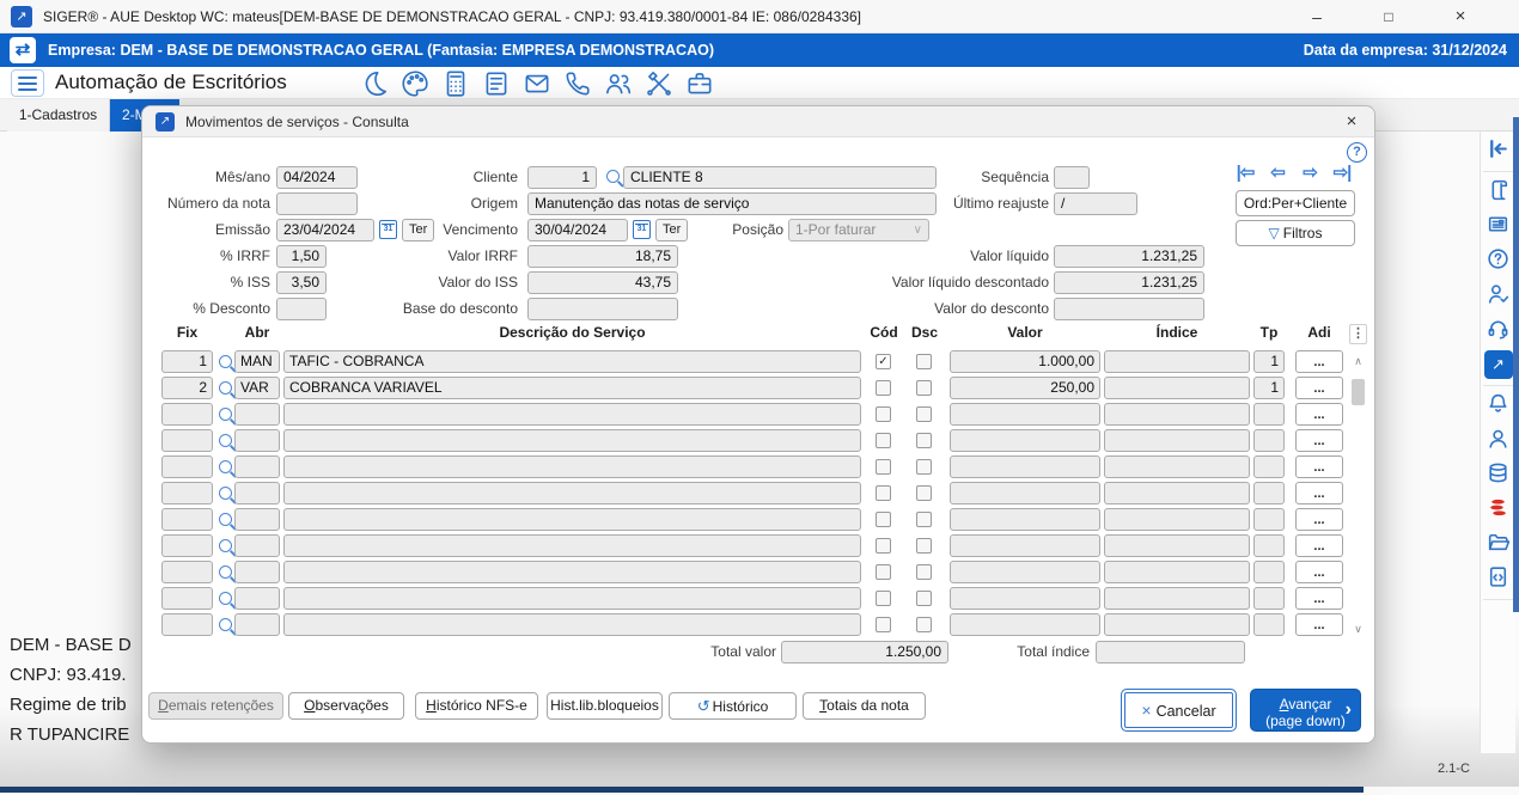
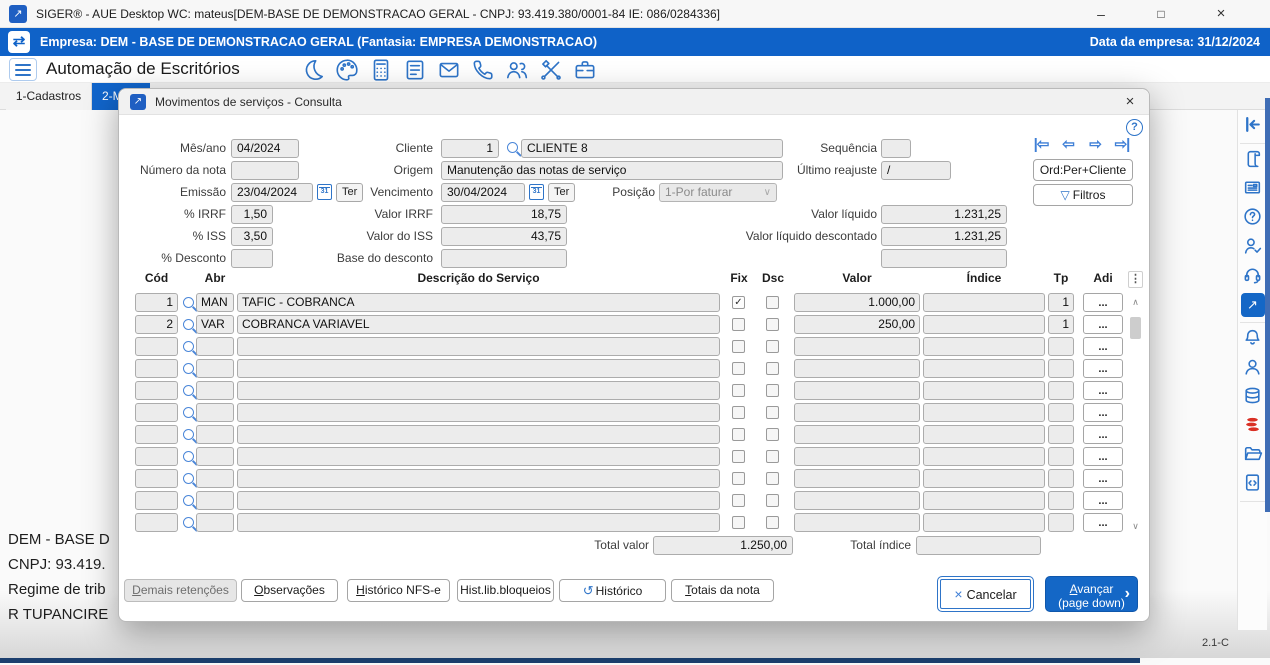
  ↗
  SIGER® - AUE Desktop WC: mateus[DEM-BASE DE DEMONSTRACAO GERAL - CNPJ: 93.419.380/0001-84 IE: 086/0284336]
  –
  □
  ×
  ⇄
  Empresa: DEM - BASE DE DEMONSTRACAO GERAL (Fantasia: EMPRESA DEMONSTRACAO)
  Data da empresa: 31/12/2024
  Automação de Escritórios
  1-Cadastros
  DEM - BASE D
  CNPJ: 93.419.
  Regime de trib
  R TUPANCIRE
  2.1-C
  ↗
  ↗
  Movimentos de serviços - Consulta
  ×
  ?
  |⇦
  ⇦
  ⇨
  ⇨|
  Ord:Per+Cliente
  ▽ Filtros
  Mês/ano
  04/2024
  Cliente
  1
  CLIENTE 8
  Sequência
  Número da nota
  Origem
  Manutenção das notas de serviço
  Último reajuste
  /
  Emissão
  23/04/2024
  Ter
  Vencimento
  30/04/2024
  Ter
  Posição
  1-Por faturar
  ∨
  % IRRF
  1,50
  Valor IRRF
  18,75
  Valor líquido
  1.231,25
  % ISS
  3,50
  Valor do ISS
  43,75
  Valor líquido descontado
  1.231,25
  % Desconto
  Base do desconto
- Valor do desconto
- Fix
+ Cód
  Abr
  Descrição do Serviço
- Cód
+ Fix
  Dsc
  Valor
  Índice
  Tp
  Adi
  ⋮
  1
  MAN
  TAFIC - COBRANCA
  ✓
  1.000,00
  1
  ...
  2
  VAR
  COBRANCA VARIAVEL
  250,00
  1
  ...
  ...
  ...
  ...
  ...
  ...
  ...
  ...
  ...
  ...
  ∧
  ∨
  Total valor
  1.250,00
  Total índice
  Demais retenções
  Observações
  Histórico NFS-e
  Hist.lib.bloqueios
  ↺ Histórico
  Totais da nota
  × Cancelar
  Avançar
  (page down)
  ›
